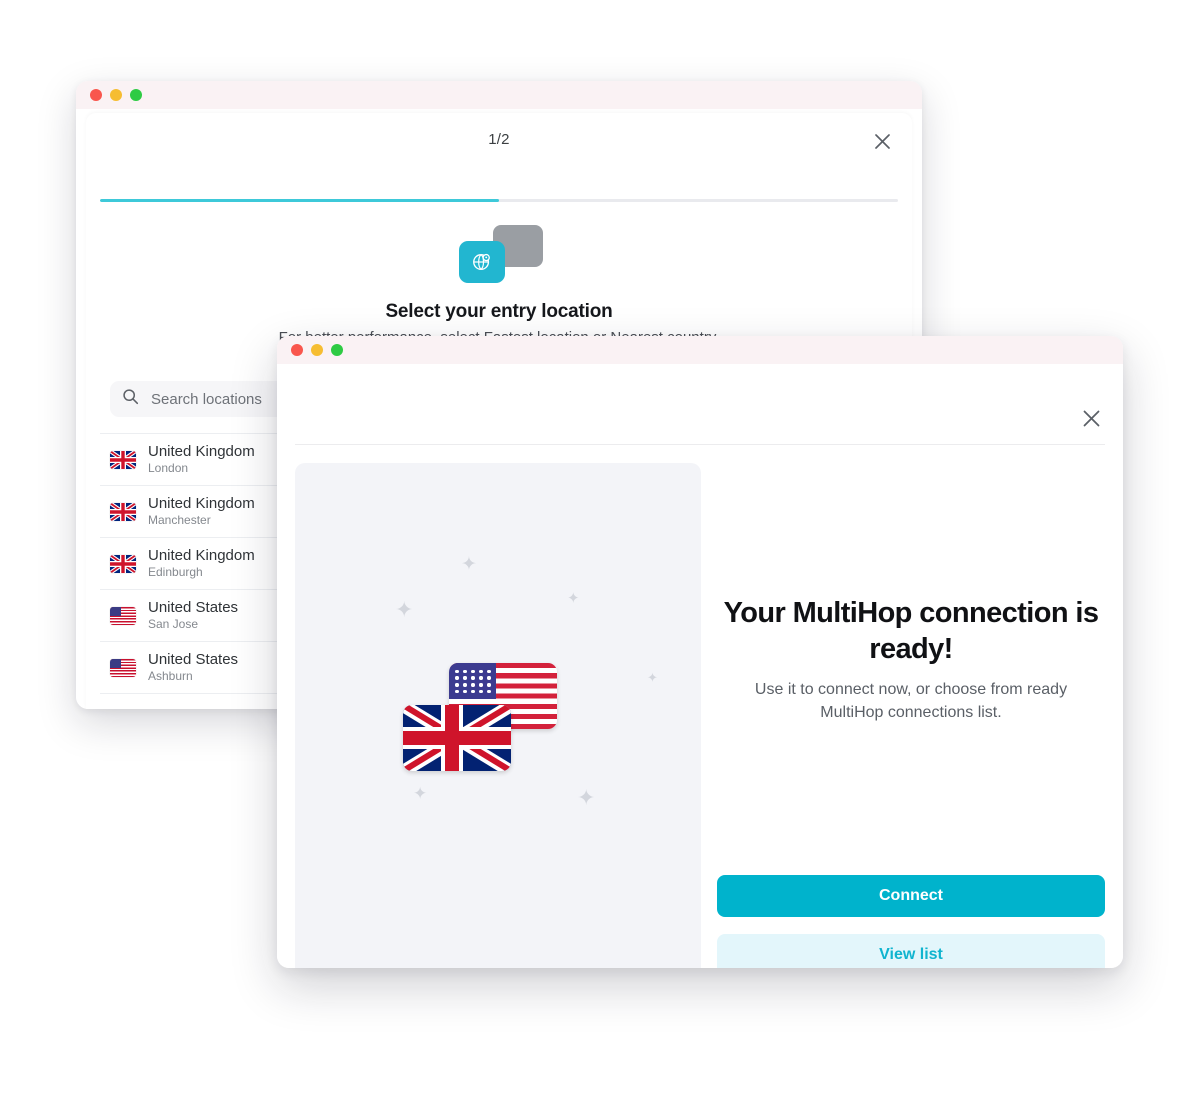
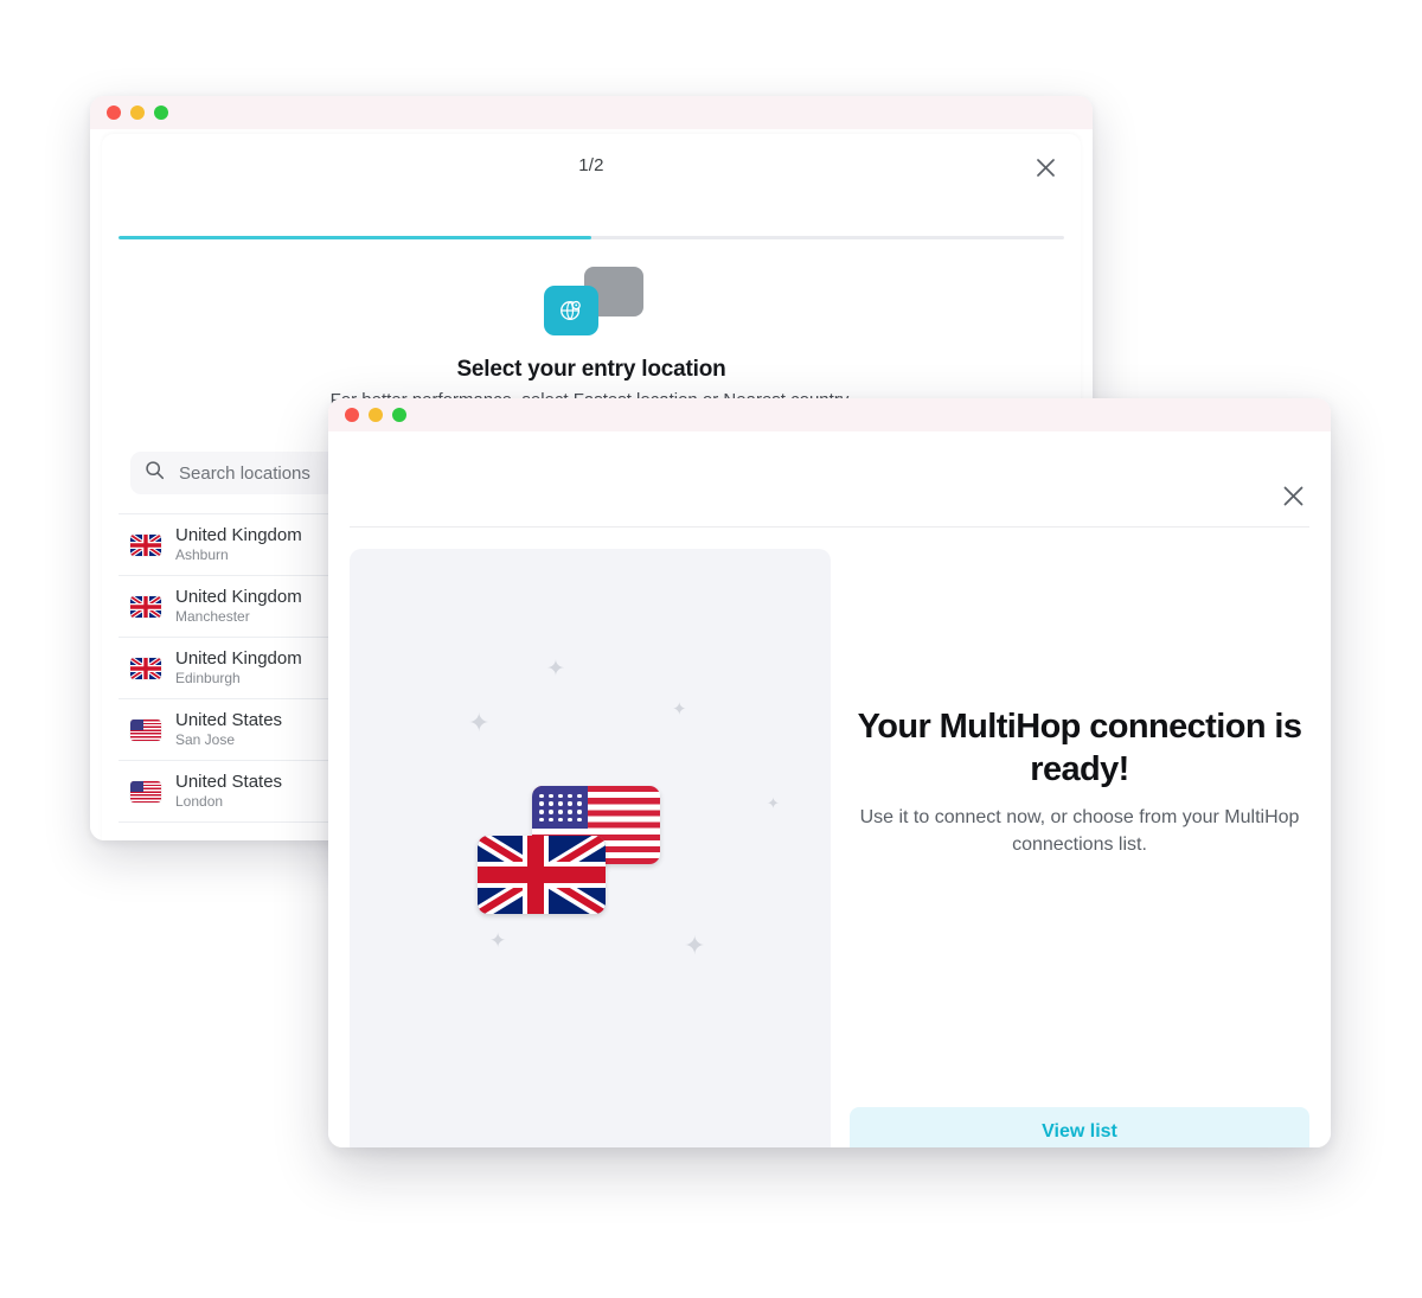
  1/2
  Select your entry location
  Search locations
  United Kingdom
- London
+ Ashburn
  United Kingdom
  Manchester
  United Kingdom
  Edinburgh
  United States
  San Jose
  United States
- Ashburn
+ London
  ✦
  ✦
  ✦
  ✦
  ✦
  ✦
  Your MultiHop connection is ready!
- Use it to connect now, or choose from ready MultiHop connections list.
+ Use it to connect now, or choose from your MultiHop connections list.
- Connect
  View list
